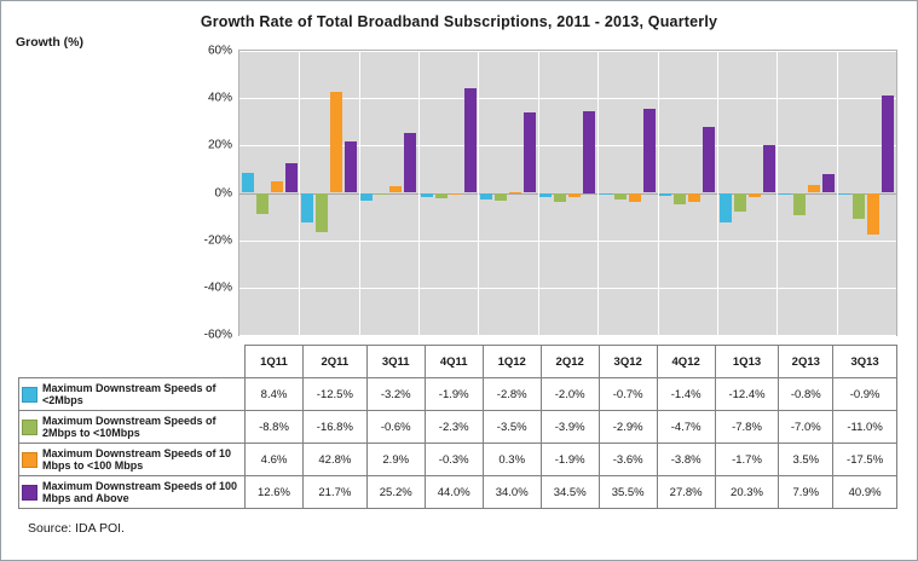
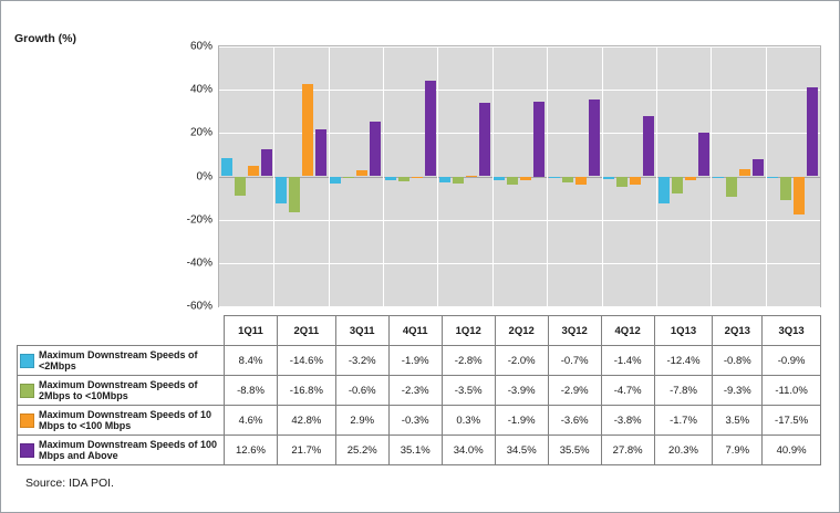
- Growth Rate of Total Broadband Subscriptions, 2011 - 2013, Quarterly
  Growth (%)
  60%
  40%
  20%
  0%
  -20%
  -40%
  -60%
  	1Q11	2Q11	3Q11	4Q11	1Q12	2Q12	3Q12	4Q12	1Q13	2Q13	3Q13
- Maximum Downstream Speeds of <2Mbps	8.4%	-12.5%	-3.2%	-1.9%	-2.8%	-2.0%	-0.7%	-1.4%	-12.4%	-0.8%	-0.9%
+ Maximum Downstream Speeds of <2Mbps	8.4%	-14.6%	-3.2%	-1.9%	-2.8%	-2.0%	-0.7%	-1.4%	-12.4%	-0.8%	-0.9%
- Maximum Downstream Speeds of 2Mbps to <10Mbps	-8.8%	-16.8%	-0.6%	-2.3%	-3.5%	-3.9%	-2.9%	-4.7%	-7.8%	-7.0%	-11.0%
+ Maximum Downstream Speeds of 2Mbps to <10Mbps	-8.8%	-16.8%	-0.6%	-2.3%	-3.5%	-3.9%	-2.9%	-4.7%	-7.8%	-9.3%	-11.0%
  Maximum Downstream Speeds of 10 Mbps to <100 Mbps	4.6%	42.8%	2.9%	-0.3%	0.3%	-1.9%	-3.6%	-3.8%	-1.7%	3.5%	-17.5%
- Maximum Downstream Speeds of 100 Mbps and Above	12.6%	21.7%	25.2%	44.0%	34.0%	34.5%	35.5%	27.8%	20.3%	7.9%	40.9%
+ Maximum Downstream Speeds of 100 Mbps and Above	12.6%	21.7%	25.2%	35.1%	34.0%	34.5%	35.5%	27.8%	20.3%	7.9%	40.9%
  Source: IDA POI.
